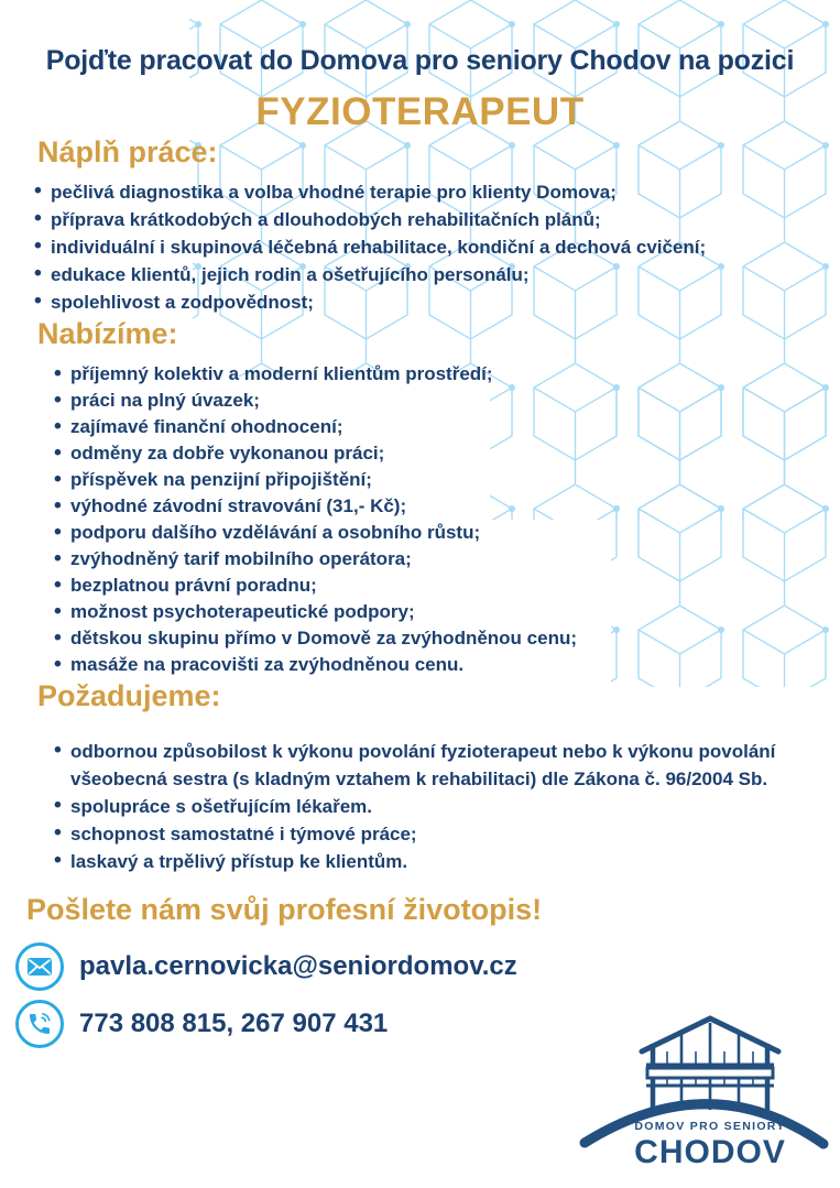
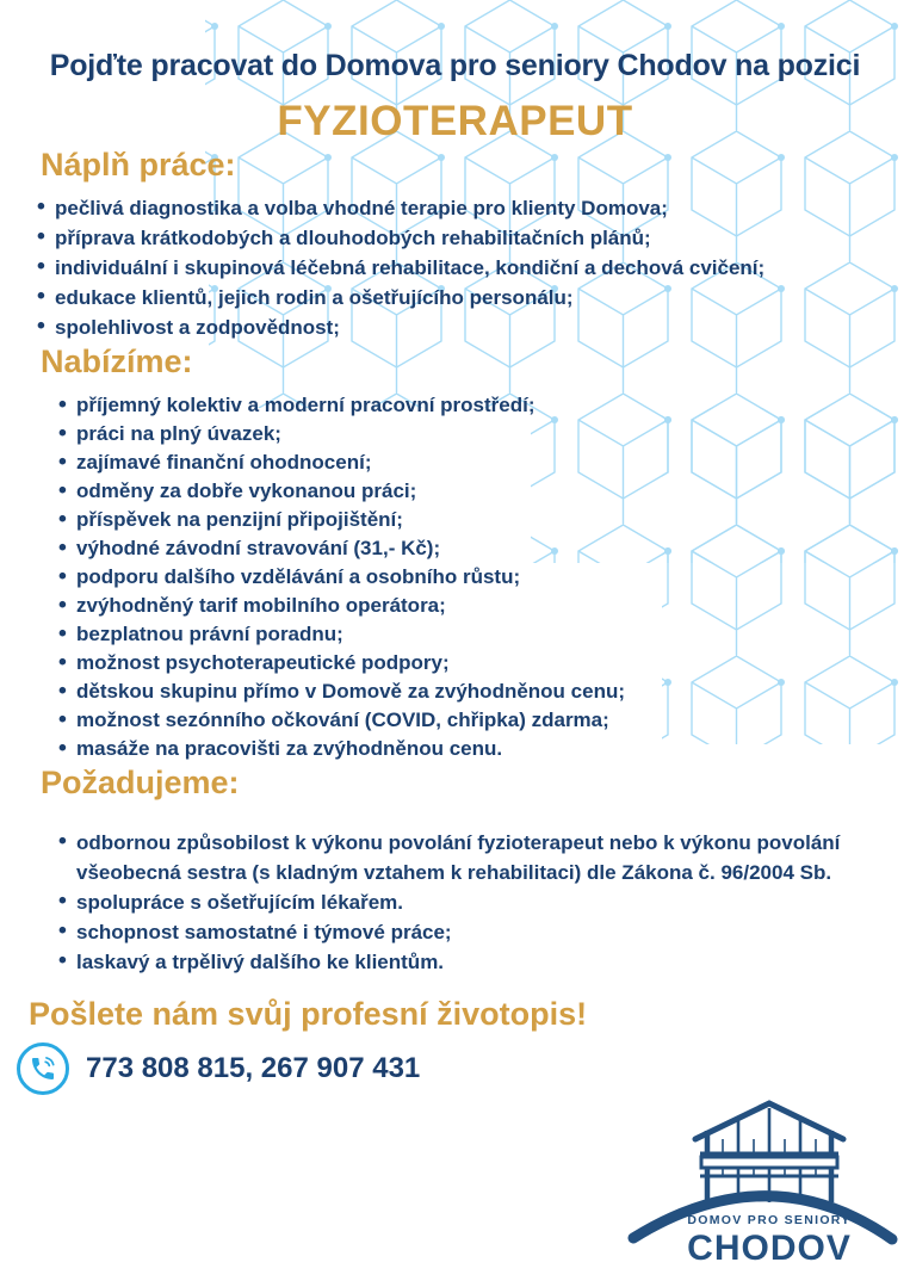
  Pojďte pracovat do Domova pro seniory Chodov na pozici
  FYZIOTERAPEUT
  Náplň práce:
  pečlivá diagnostika a volba vhodné terapie pro klienty Domova;
  příprava krátkodobých a dlouhodobých rehabilitačních plánů;
  individuální i skupinová léčebná rehabilitace, kondiční a dechová cvičení;
  edukace klientů, jejich rodin a ošetřujícího personálu;
  spolehlivost a zodpovědnost;
  Nabízíme:
- příjemný kolektiv a moderní klientům prostředí;
+ příjemný kolektiv a moderní pracovní prostředí;
  práci na plný úvazek;
  zajímavé finanční ohodnocení;
  odměny za dobře vykonanou práci;
  příspěvek na penzijní připojištění;
  výhodné závodní stravování (31,- Kč);
  podporu dalšího vzdělávání a osobního růstu;
  zvýhodněný tarif mobilního operátora;
  bezplatnou právní poradnu;
  možnost psychoterapeutické podpory;
  dětskou skupinu přímo v Domově za zvýhodněnou cenu;
+ možnost sezónního očkování (COVID, chřipka) zdarma;
  masáže na pracovišti za zvýhodněnou cenu.
  Požadujeme:
  odbornou způsobilost k výkonu povolání fyzioterapeut nebo k výkonu povolání všeobecná sestra (s kladným vztahem k rehabilitaci) dle Zákona č. 96/2004 Sb.
  spolupráce s ošetřujícím lékařem.
  schopnost samostatné i týmové práce;
- laskavý a trpělivý přístup ke klientům.
+ laskavý a trpělivý dalšího ke klientům.
  Pošlete nám svůj profesní životopis!
- pavla.cernovicka@seniordomov.cz
  773 808 815, 267 907 431
  DOMOV PRO SENIORY
  CHODOV
